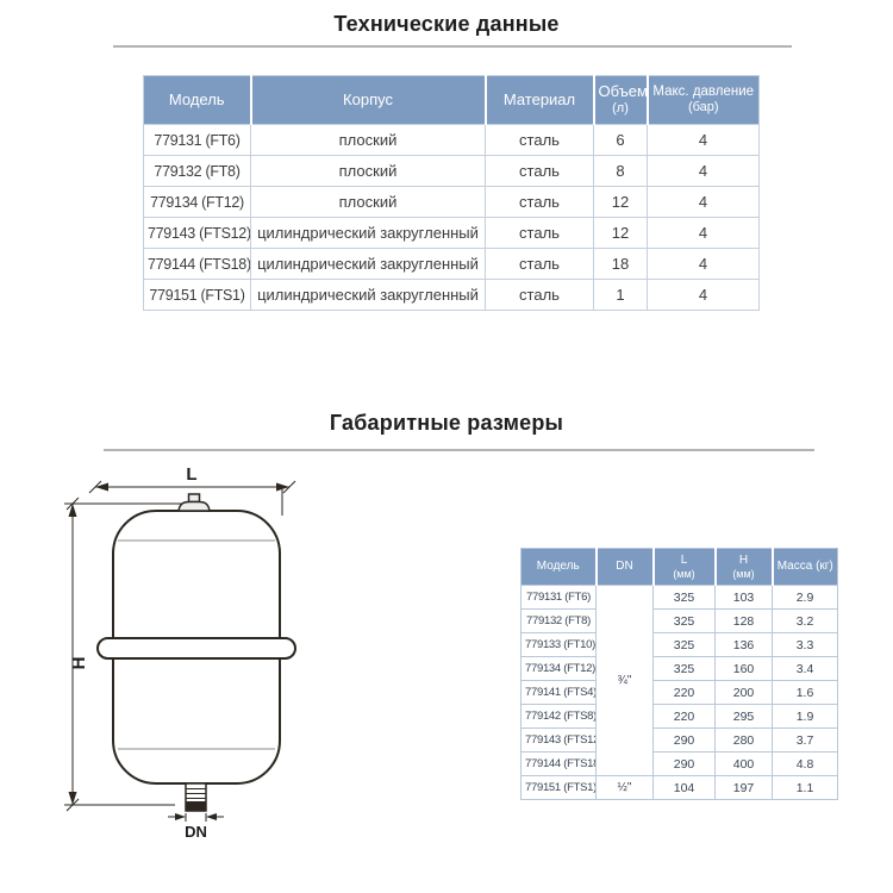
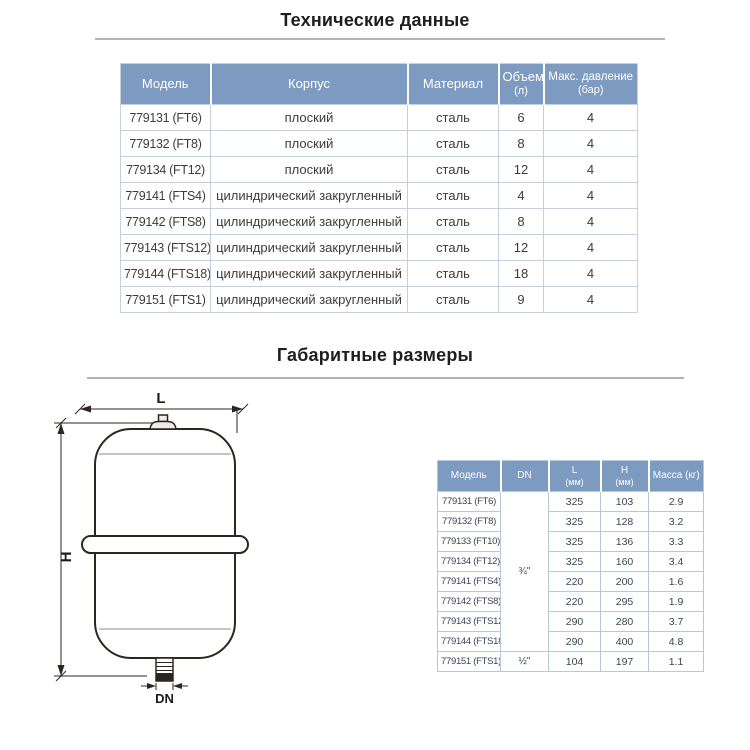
  Технические данные
  Модель	Корпус	Материал	Объем(л)	Макс. давление(бар)
  779131 (FT6)	плоский	сталь	6	4
  779132 (FT8)	плоский	сталь	8	4
  779134 (FT12)	плоский	сталь	12	4
+ 779141 (FTS4)	цилиндрический закругленный	сталь	4	4
+ 779142 (FTS8)	цилиндрический закругленный	сталь	8	4
  779143 (FTS12)	цилиндрический закругленный	сталь	12	4
  779144 (FTS18)	цилиндрический закругленный	сталь	18	4
- 779151 (FTS1)	цилиндрический закругленный	сталь	1	4
+ 779151 (FTS1)	цилиндрический закругленный	сталь	9	4
  Габаритные размеры
  L
  DN
  Модель	DN	L(мм)	H(мм)	Масса (кг)
  779131 (FT6)	¾"	325	103	2.9
  779132 (FT8)	325	128	3.2
  779133 (FT10)	325	136	3.3
  779134 (FT12)	325	160	3.4
  779141 (FTS4)	220	200	1.6
  779142 (FTS8)	220	295	1.9
  779143 (FTS1	290	280	3.7
  779144 (FTS1	290	400	4.8
  779151 (FTS1)	½"	104	197	1.1
